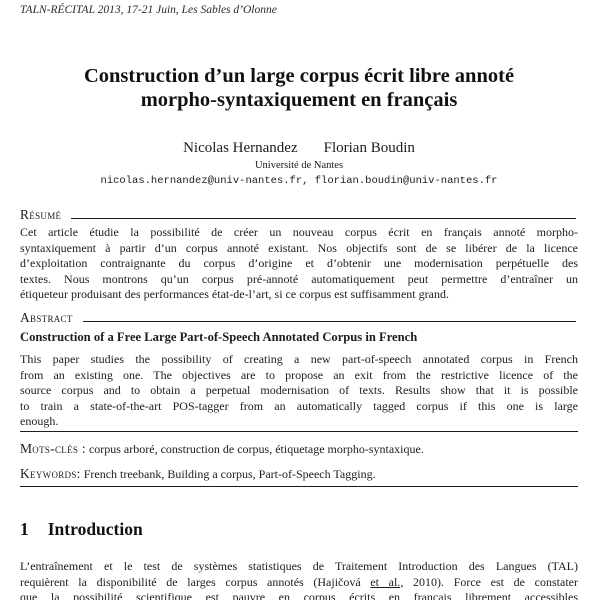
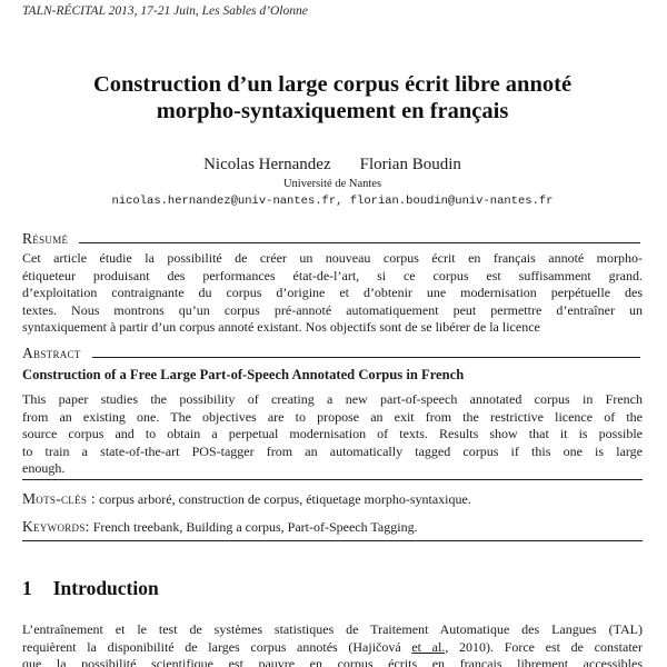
  TALN-RÉCITAL 2013, 17-21 Juin, Les Sables d’Olonne
  Construction d’un large corpus écrit libre annoté
  morpho-syntaxiquement en français
  Nicolas Hernandez Florian Boudin
  Université de Nantes
  nicolas.hernandez@univ-nantes.fr, florian.boudin@univ-nantes.fr
  Résumé
  Cet article étudie la possibilité de créer un nouveau corpus écrit en français annoté morpho-
- syntaxiquement à partir d’un corpus annoté existant. Nos objectifs sont de se libérer de la licence
+ étiqueteur produisant des performances état-de-l’art, si ce corpus est suffisamment grand.
  d’exploitation contraignante du corpus d’origine et d’obtenir une modernisation perpétuelle des
  textes. Nous montrons qu’un corpus pré-annoté automatiquement peut permettre d’entraîner un
- étiqueteur produisant des performances état-de-l’art, si ce corpus est suffisamment grand.
+ syntaxiquement à partir d’un corpus annoté existant. Nos objectifs sont de se libérer de la licence
  Abstract
  Construction of a Free Large Part-of-Speech Annotated Corpus in French
  This paper studies the possibility of creating a new part-of-speech annotated corpus in French
  from an existing one. The objectives are to propose an exit from the restrictive licence of the
  source corpus and to obtain a perpetual modernisation of texts. Results show that it is possible
  to train a state-of-the-art POS-tagger from an automatically tagged corpus if this one is large
  enough.
  Mots-clés : corpus arboré, construction de corpus, étiquetage morpho-syntaxique.
  Keywords: French treebank, Building a corpus, Part-of-Speech Tagging.
  1 Introduction
- L’entraînement et le test de systèmes statistiques de Traitement Introduction des Langues (TAL)
+ L’entraînement et le test de systèmes statistiques de Traitement Automatique des Langues (TAL)
  requièrent la disponibilité de larges corpus annotés (Hajičová et al., 2010). Force est de constater
  que la possibilité scientifique est pauvre en corpus écrits en français librement accessibles
